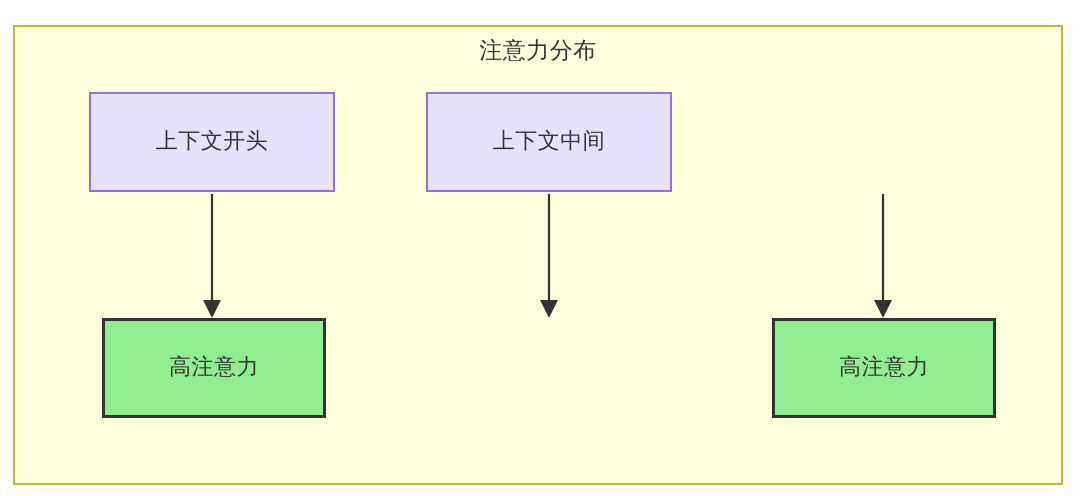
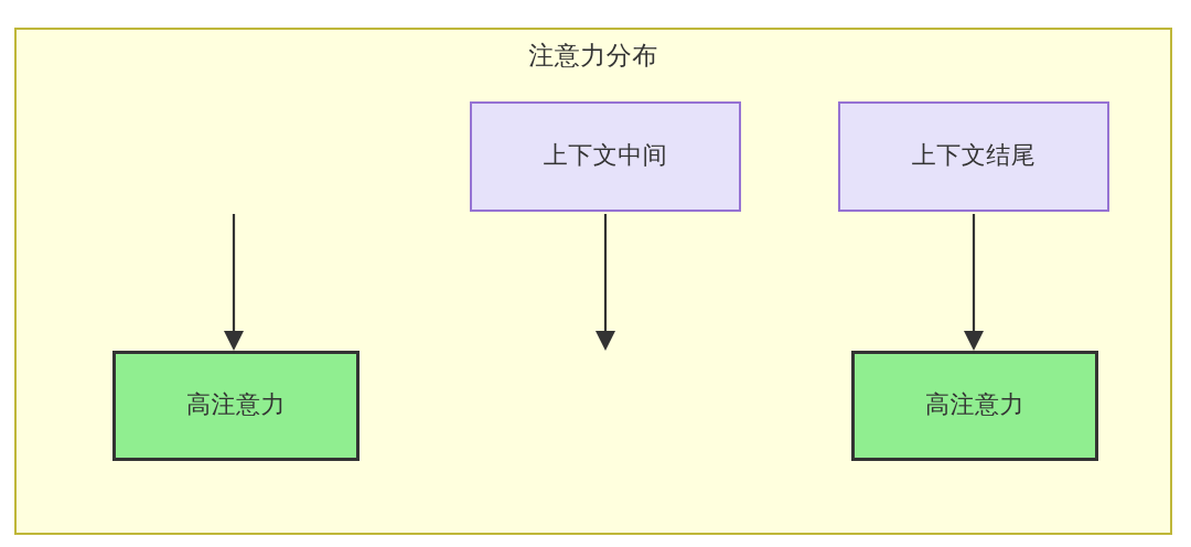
  注意力分布
- 上下文开头
  上下文中间
+ 上下文结尾
  高注意力
  高注意力
